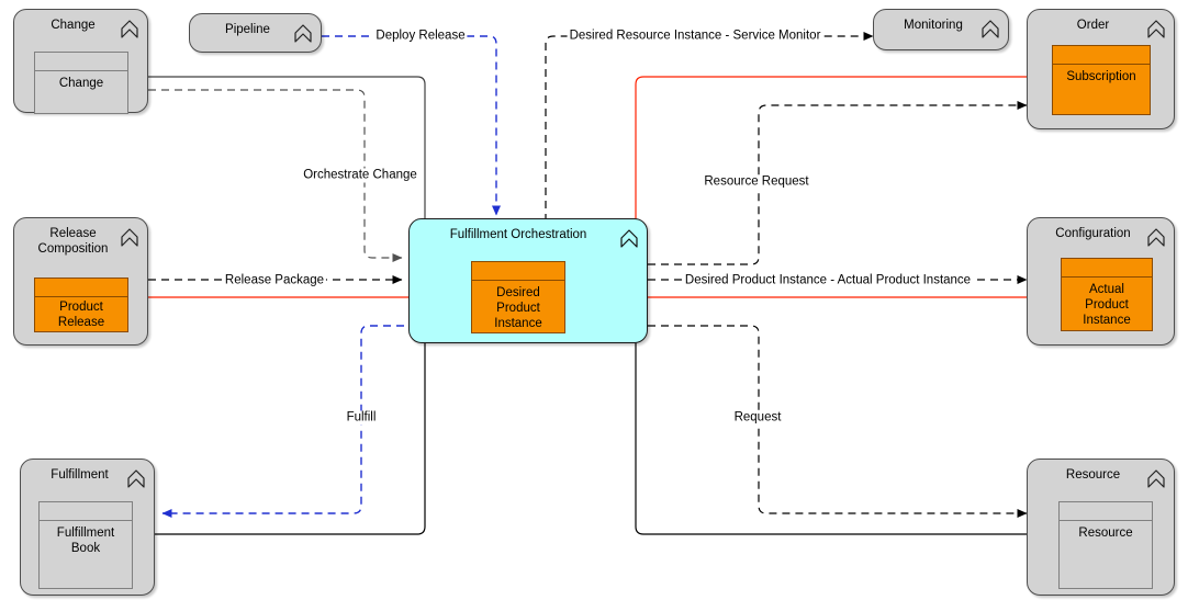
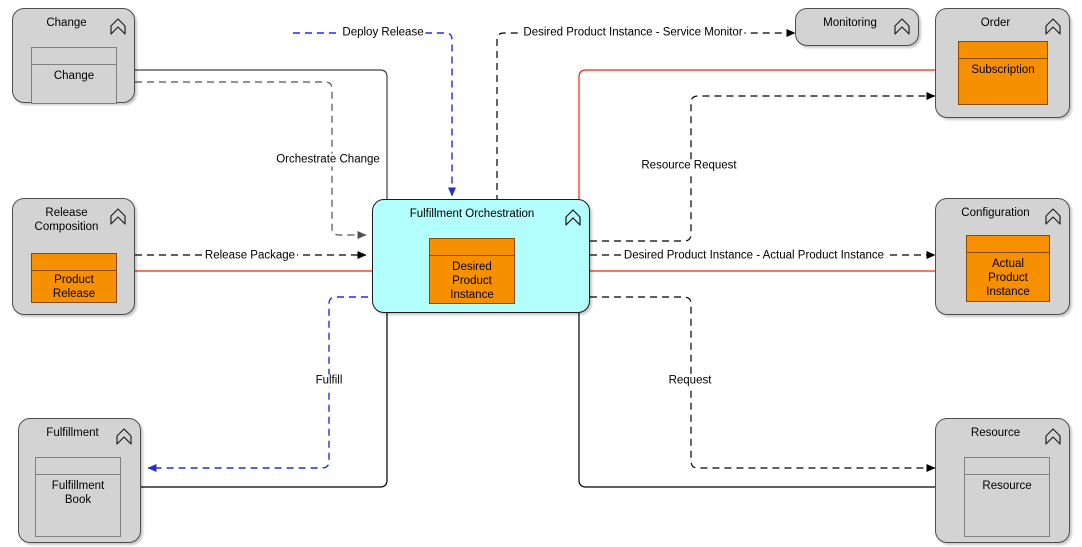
  Deploy Release
- Desired Resource Instance - Service Monitor
+ Desired Product Instance - Service Monitor
  Orchestrate Change
  Release Package
  Resource Request
  Desired Product Instance - Actual Product Instance
  Fulfill
  Request
  Change
  Change
- Pipeline
  Monitoring
  Order
  Subscription
  Release
  Composition
  Product
  Release
  Fulfillment Orchestration
  Desired
  Product
  Instance
  Configuration
  Actual
  Product
  Instance
  Fulfillment
  Fulfillment
  Book
  Resource
  Resource
